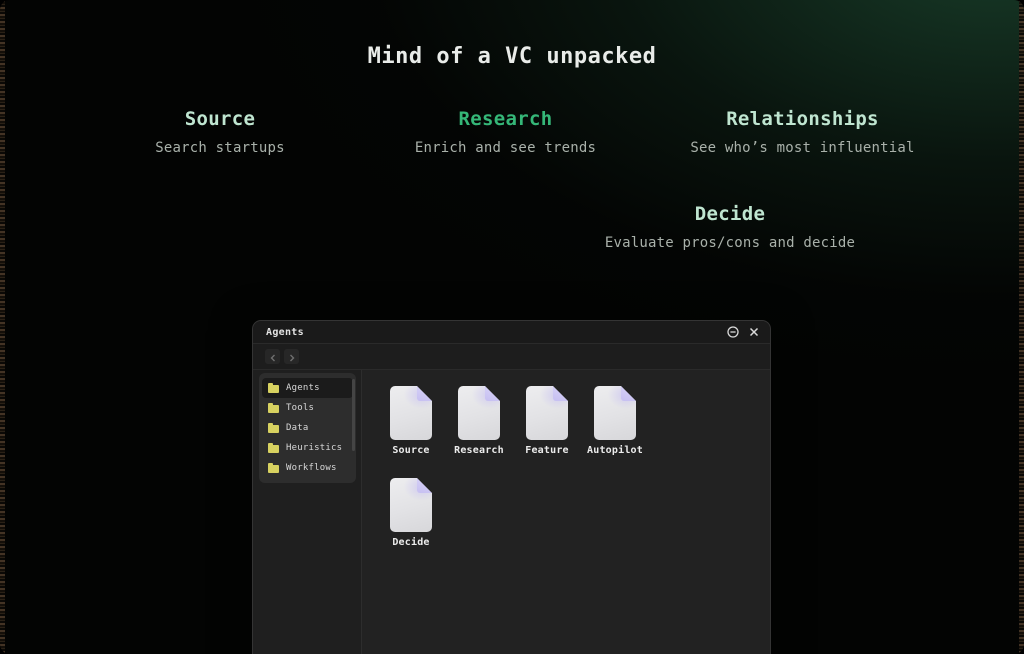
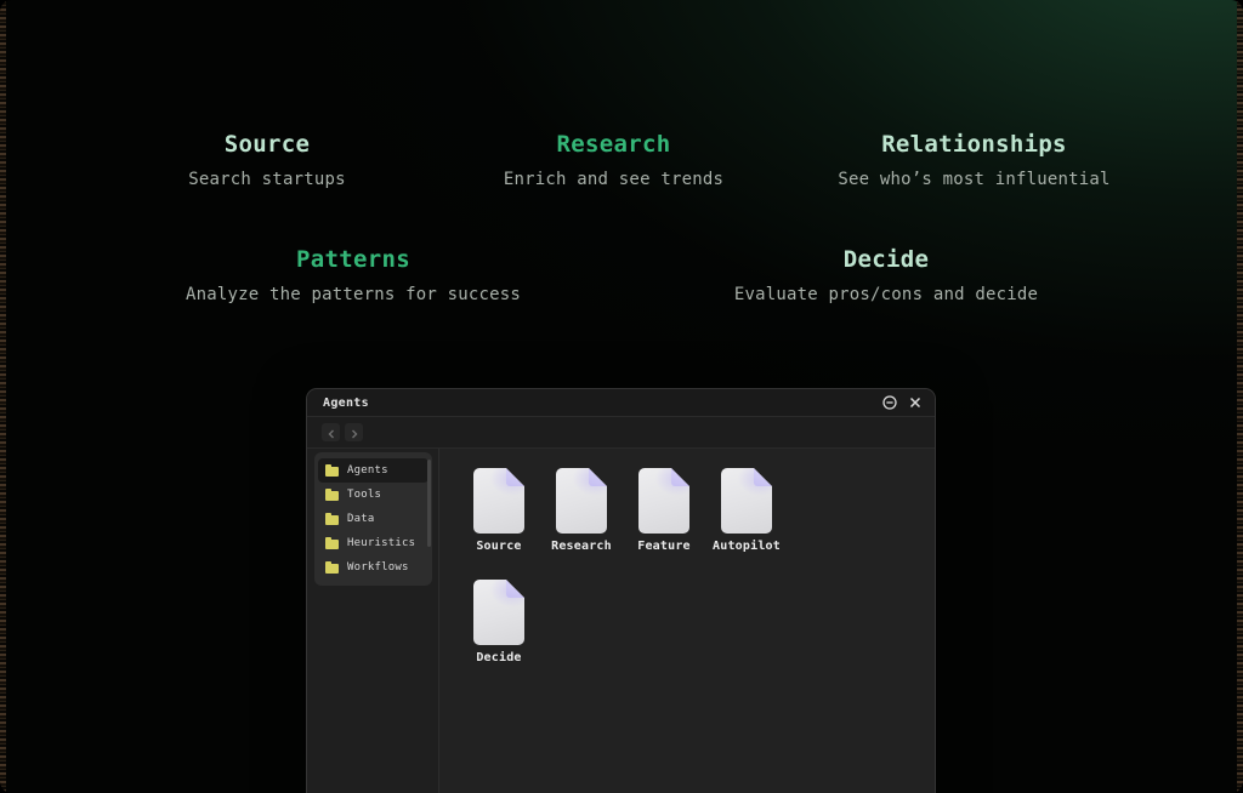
- Mind of a VC unpacked
  Source
  Search startups
  Research
  Enrich and see trends
  Relationships
  See who’s most influential
+ Patterns
+ Analyze the patterns for success
  Decide
  Evaluate pros/cons and decide
  Agents
  Agents
  Tools
  Data
  Heuristics
  Workflows
  Source
  Research
  Feature
  Autopilot
  Decide
